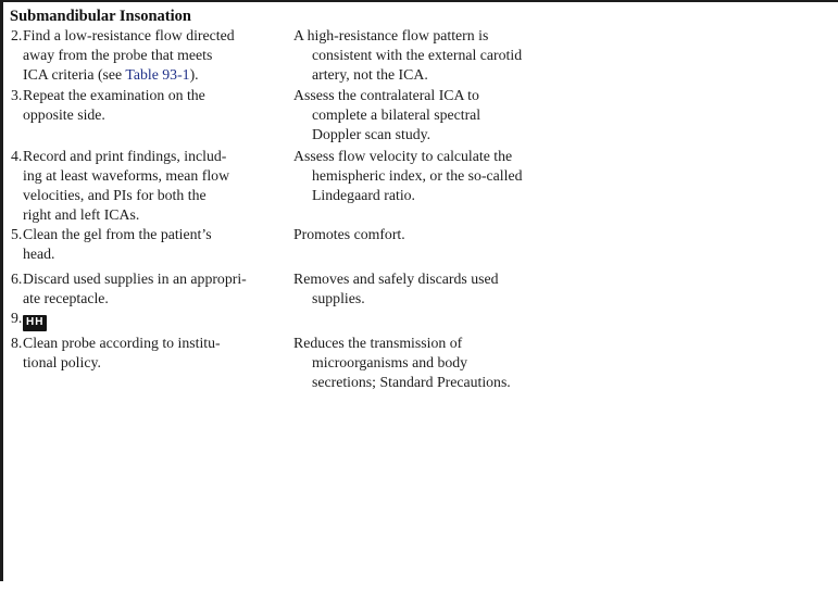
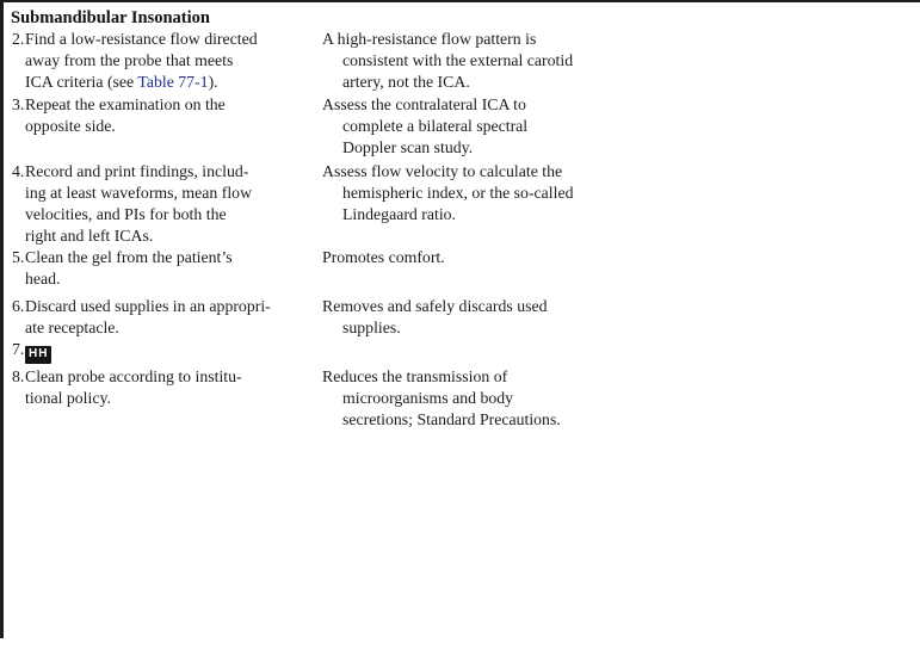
  Submandibular Insonation
  2.
  Find a low-resistance flow directed
  away from the probe that meets
- ICA criteria (see Table 93-1).
+ ICA criteria (see Table 77-1).
  A high-resistance flow pattern is
  consistent with the external carotid
  artery, not the ICA.
  3.
  Repeat the examination on the
  opposite side.
  Assess the contralateral ICA to
  complete a bilateral spectral
  Doppler scan study.
  4.
  Record and print findings, includ-
  ing at least waveforms, mean flow
  velocities, and PIs for both the
  right and left ICAs.
  Assess flow velocity to calculate the
  hemispheric index, or the so-called
  Lindegaard ratio.
  5.
  Clean the gel from the patient’s
  head.
  Promotes comfort.
  6.
  Discard used supplies in an appropri-
  ate receptacle.
  Removes and safely discards used
  supplies.
- 9.
+ 7.
  HH
  8.
  Clean probe according to institu-
  tional policy.
  Reduces the transmission of
  microorganisms and body
  secretions; Standard Precautions.
